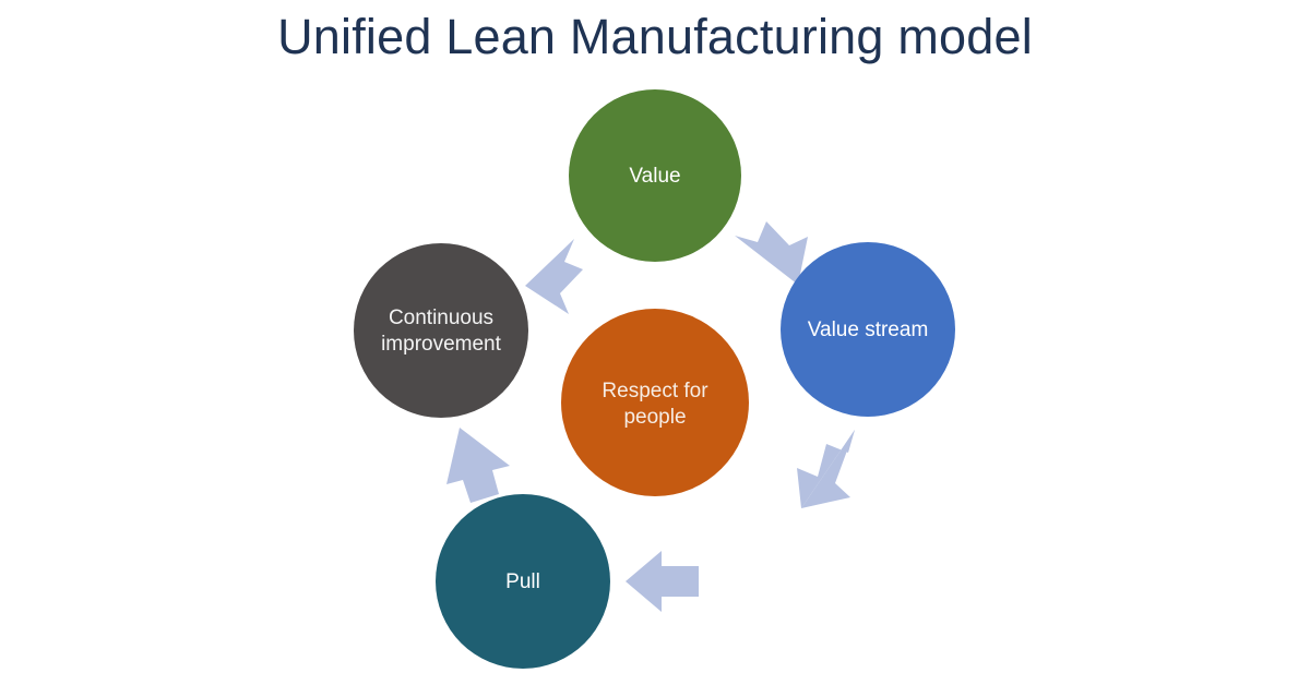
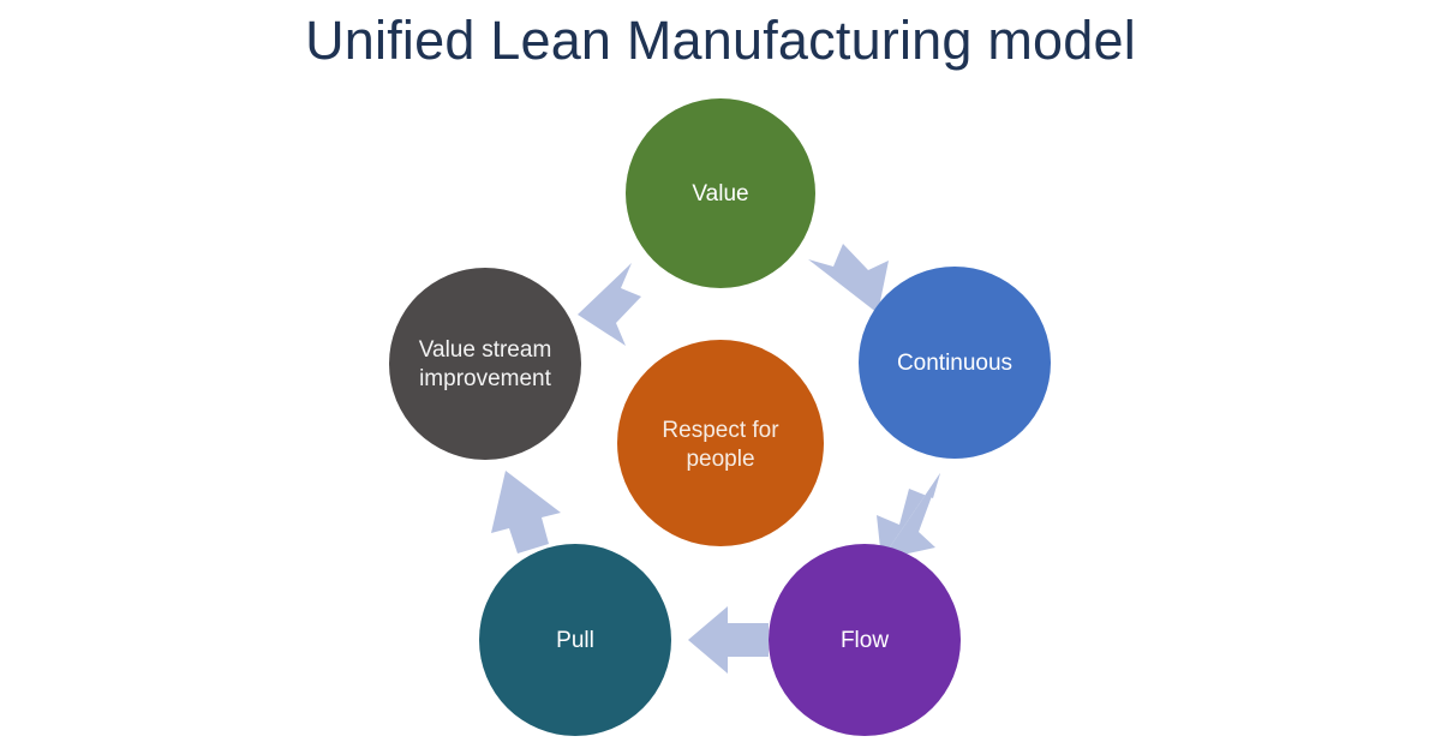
  Unified Lean Manufacturing model
  Value
- Value stream
+ Continuous
+ Flow
  Pull
- Continuous
+ Value stream
  improvement
  Respect for
  people
